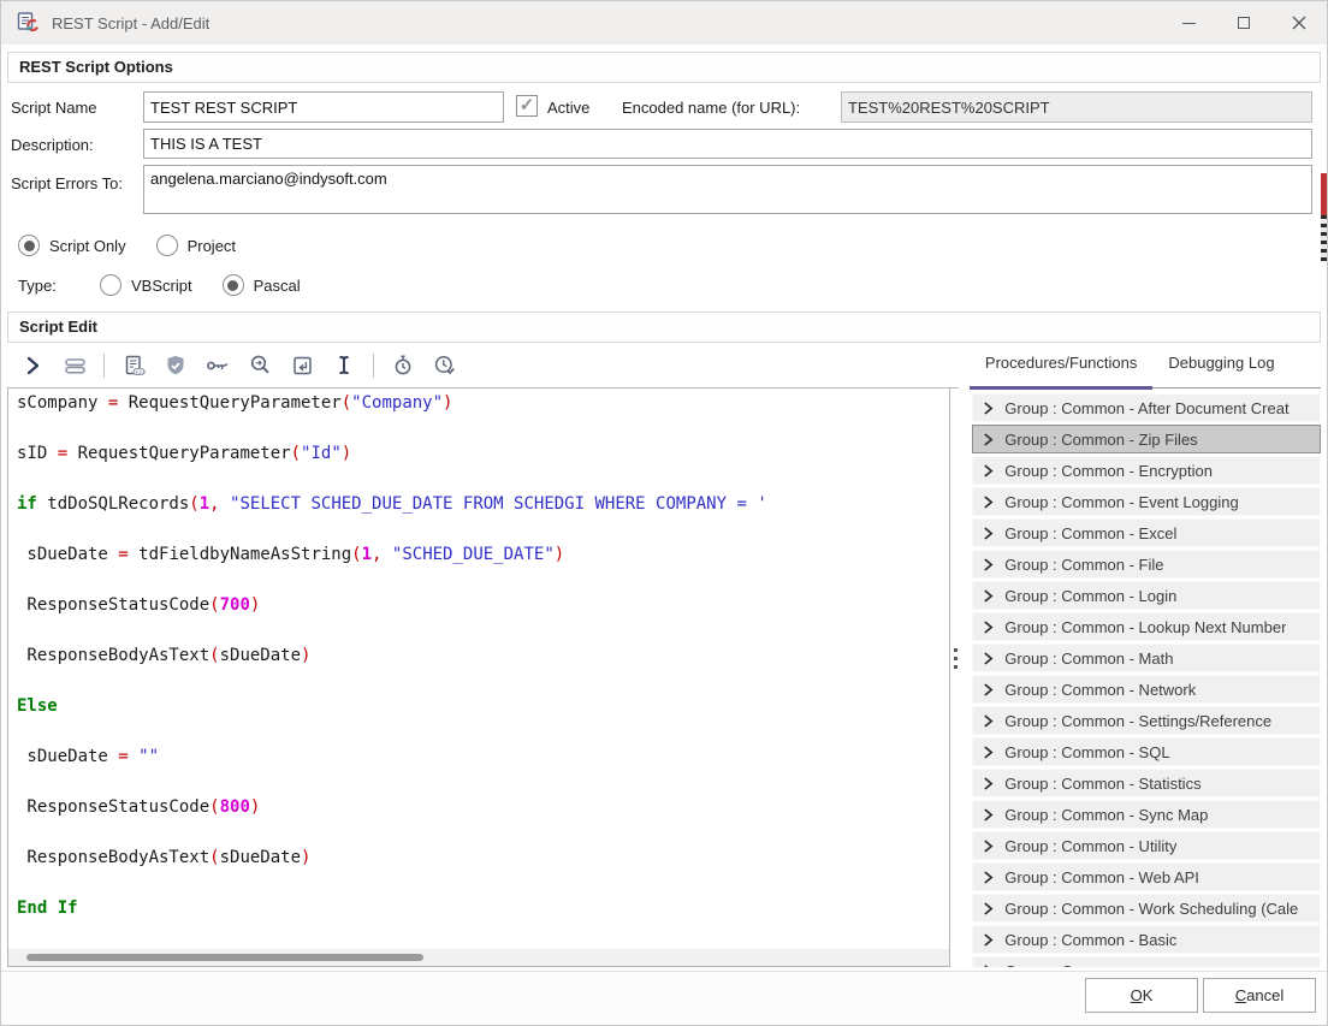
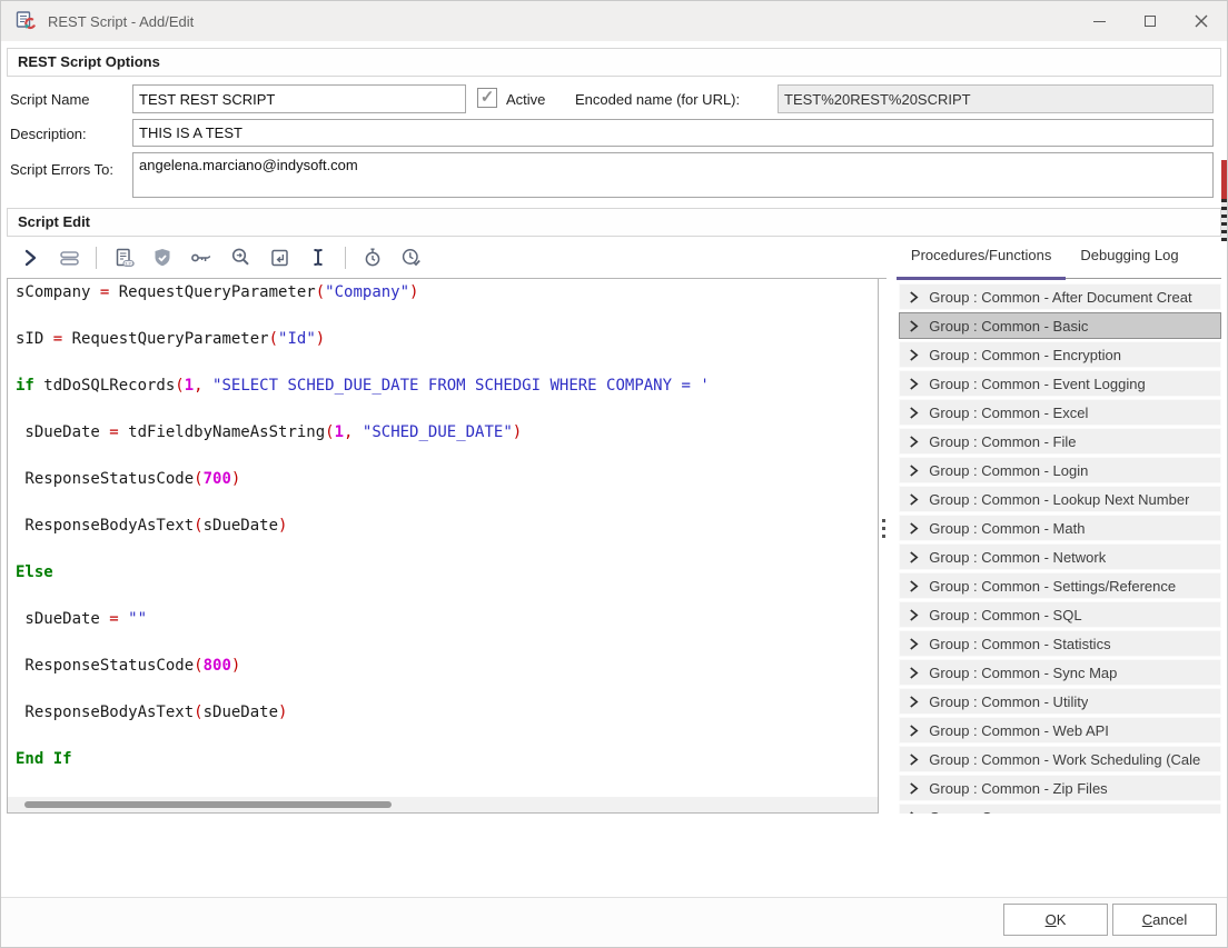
  REST Script - Add/Edit
  REST Script Options
  Script Name
  TEST REST SCRIPT
  Active
  Encoded name (for URL):
  TEST%20REST%20SCRIPT
  Description:
  THIS IS A TEST
  Script Errors To:
  angelena.marciano@indysoft.com
- Script Only
- Project
- Type:
- VBScript
- Pascal
  Script Edit
  Procedures/Functions
  Debugging Log
  sCompany = RequestQueryParameter("Company")
  sID = RequestQueryParameter("Id")
  if tdDoSQLRecords(1, "SELECT SCHED_DUE_DATE FROM SCHEDGI WHERE COMPANY = '
  sDueDate = tdFieldbyNameAsString(1, "SCHED_DUE_DATE")
  ResponseStatusCode(700)
  ResponseBodyAsText(sDueDate)
  Else
  sDueDate = ""
  ResponseStatusCode(800)
  ResponseBodyAsText(sDueDate)
  End If
  Group : Common - After Document Creat
- Group : Common - Zip Files
+ Group : Common - Basic
  Group : Common - Encryption
  Group : Common - Event Logging
  Group : Common - Excel
  Group : Common - File
  Group : Common - Login
  Group : Common - Lookup Next Number
  Group : Common - Math
  Group : Common - Network
  Group : Common - Settings/Reference
  Group : Common - SQL
  Group : Common - Statistics
  Group : Common - Sync Map
  Group : Common - Utility
  Group : Common - Web API
  Group : Common - Work Scheduling (Cale
- Group : Common - Basic
+ Group : Common - Zip Files
  OK
  Cancel
